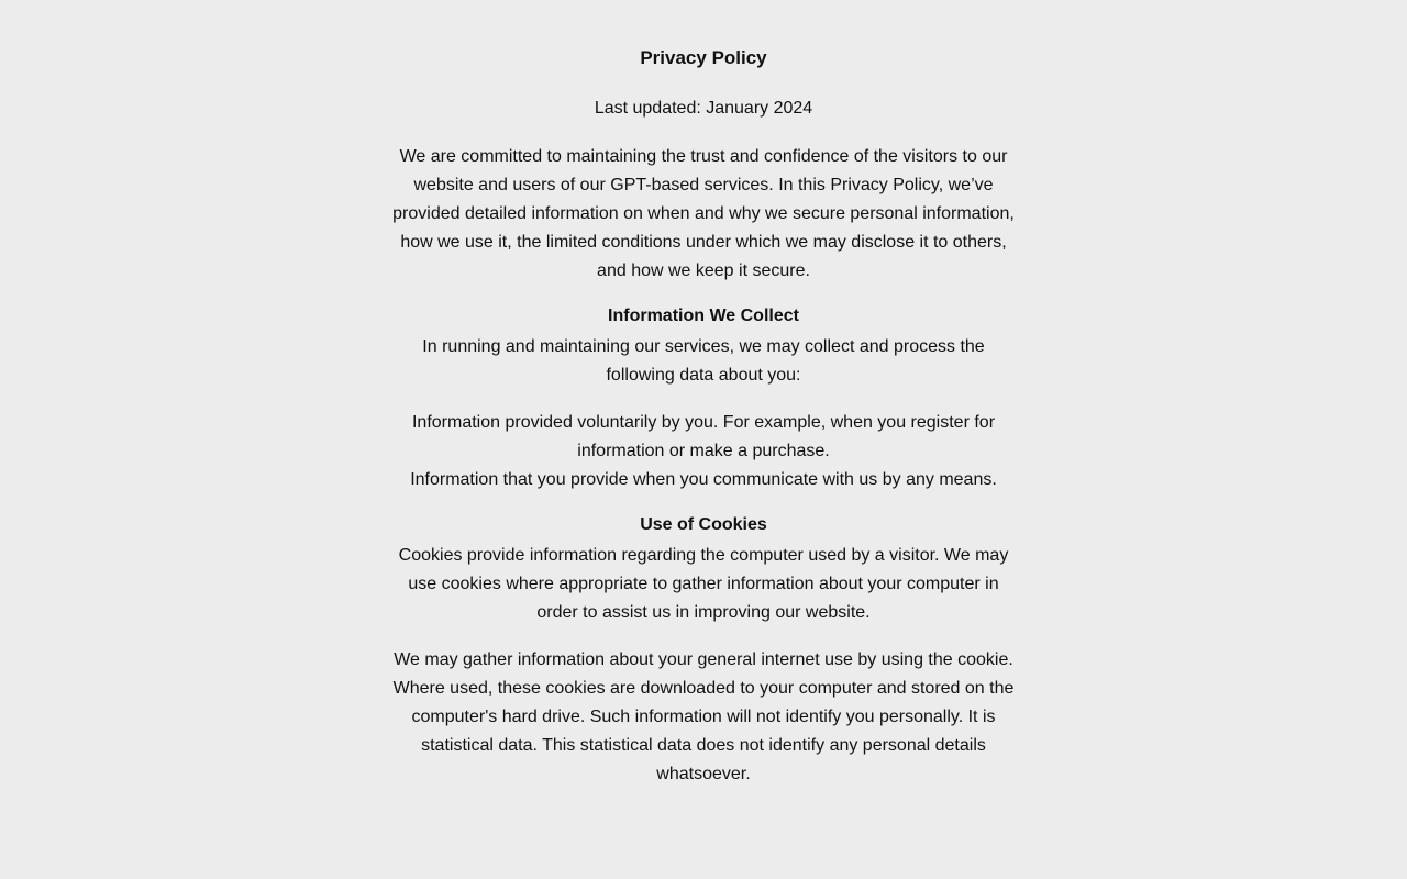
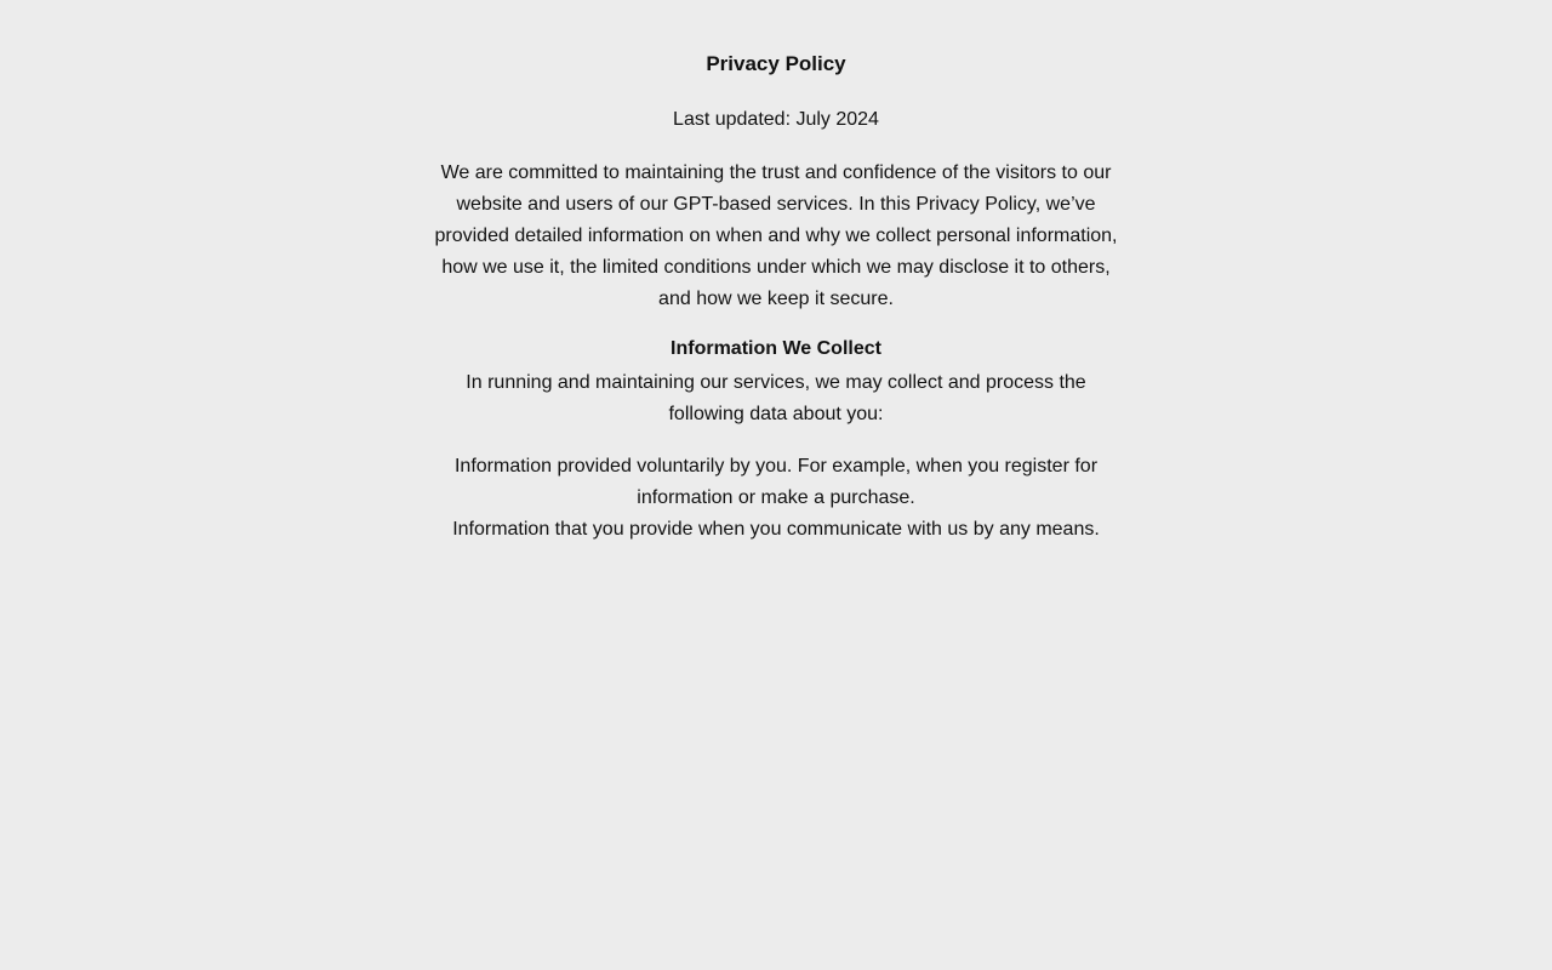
  Privacy Policy
- Last updated: January 2024
+ Last updated: July 2024
- We are committed to maintaining the trust and confidence of the visitors to our website and users of our GPT-based services. In this Privacy Policy, we’ve provided detailed information on when and why we secure personal information, how we use it, the limited conditions under which we may disclose it to others, and how we keep it secure.
+ We are committed to maintaining the trust and confidence of the visitors to our website and users of our GPT-based services. In this Privacy Policy, we’ve provided detailed information on when and why we collect personal information, how we use it, the limited conditions under which we may disclose it to others, and how we keep it secure.
  Information We Collect
  In running and maintaining our services, we may collect and process the following data about you:
  Information provided voluntarily by you. For example, when you register for information or make a purchase.
  Information that you provide when you communicate with us by any means.
- Use of Cookies
- Cookies provide information regarding the computer used by a visitor. We may use cookies where appropriate to gather information about your computer in order to assist us in improving our website.
- We may gather information about your general internet use by using the cookie. Where used, these cookies are downloaded to your computer and stored on the computer's hard drive. Such information will not identify you personally. It is statistical data. This statistical data does not identify any personal details whatsoever.
